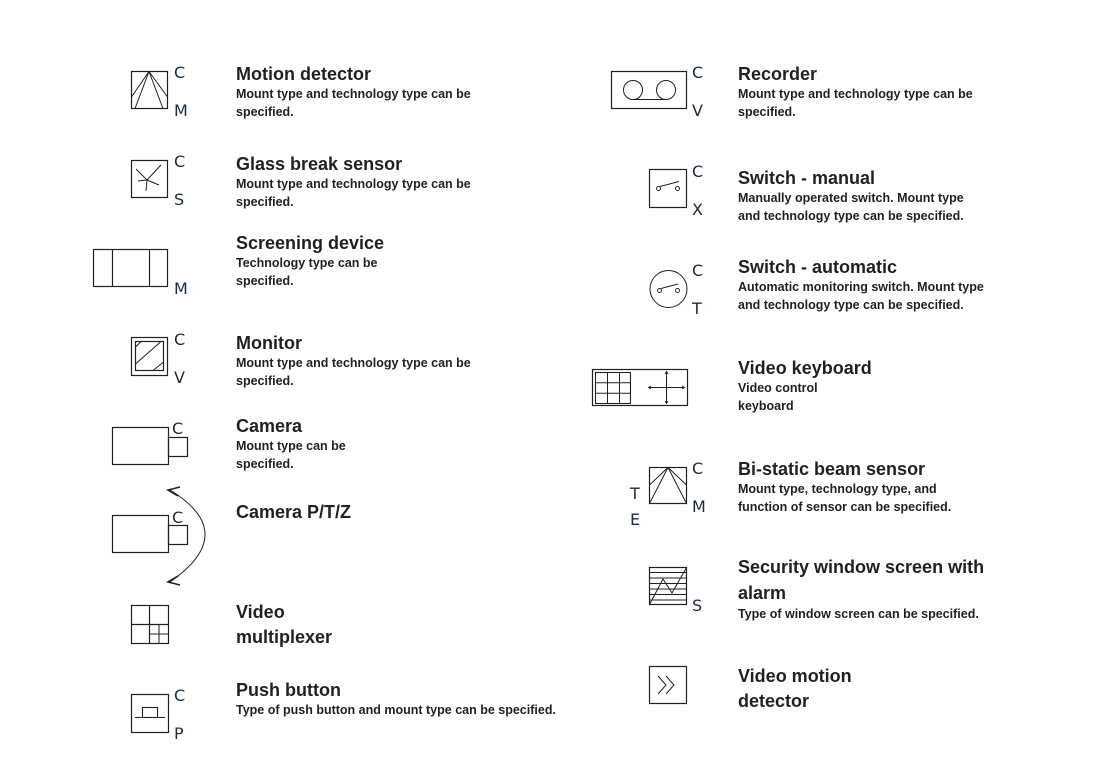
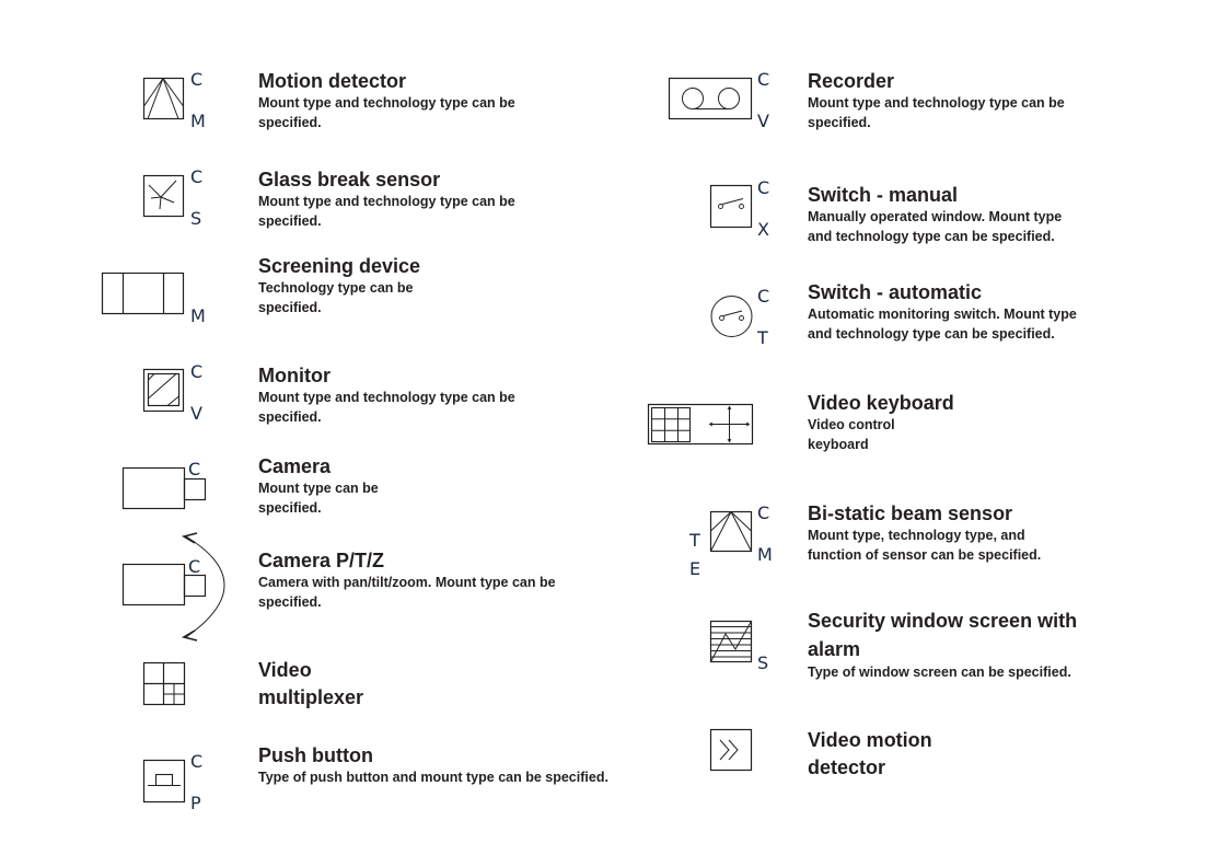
  C
  M
  Motion detector
  Mount type and technology type can be specified.
  C
  S
  Glass break sensor
  Mount type and technology type can be specified.
  M
  Screening device
  Technology type can be specified.
  C
  V
  Monitor
  Mount type and technology type can be specified.
  C
  Camera
  Mount type can be specified.
  C
  Camera P/T/Z
+ Camera with pan/tilt/zoom. Mount type can be specified.
  Video multiplexer
  C
  P
  Push button
  Type of push button and mount type can be specified.
  C
  V
  Recorder
  Mount type and technology type can be specified.
  C
  X
  Switch - manual
- Manually operated switch. Mount type and technology type can be specified.
+ Manually operated window. Mount type and technology type can be specified.
  C
  T
  Switch - automatic
  Automatic monitoring switch. Mount type and technology type can be specified.
  Video keyboard
  Video control keyboard
  C
  M
  T
  E
  Bi-static beam sensor
  Mount type, technology type, and function of sensor can be specified.
  S
  Security window screen with alarm
  Type of window screen can be specified.
  Video motion detector
